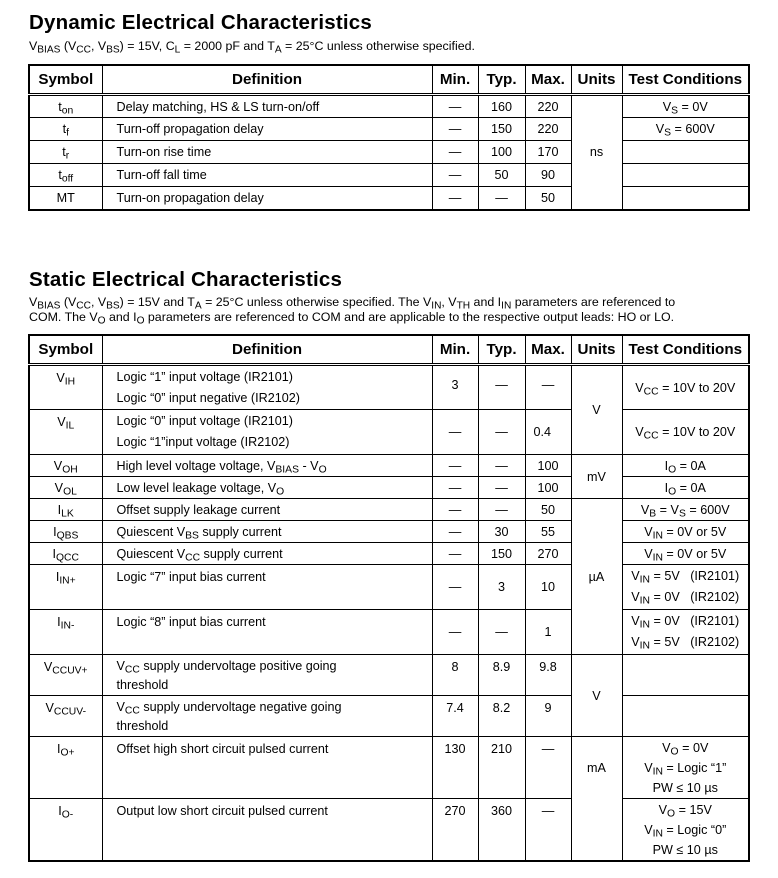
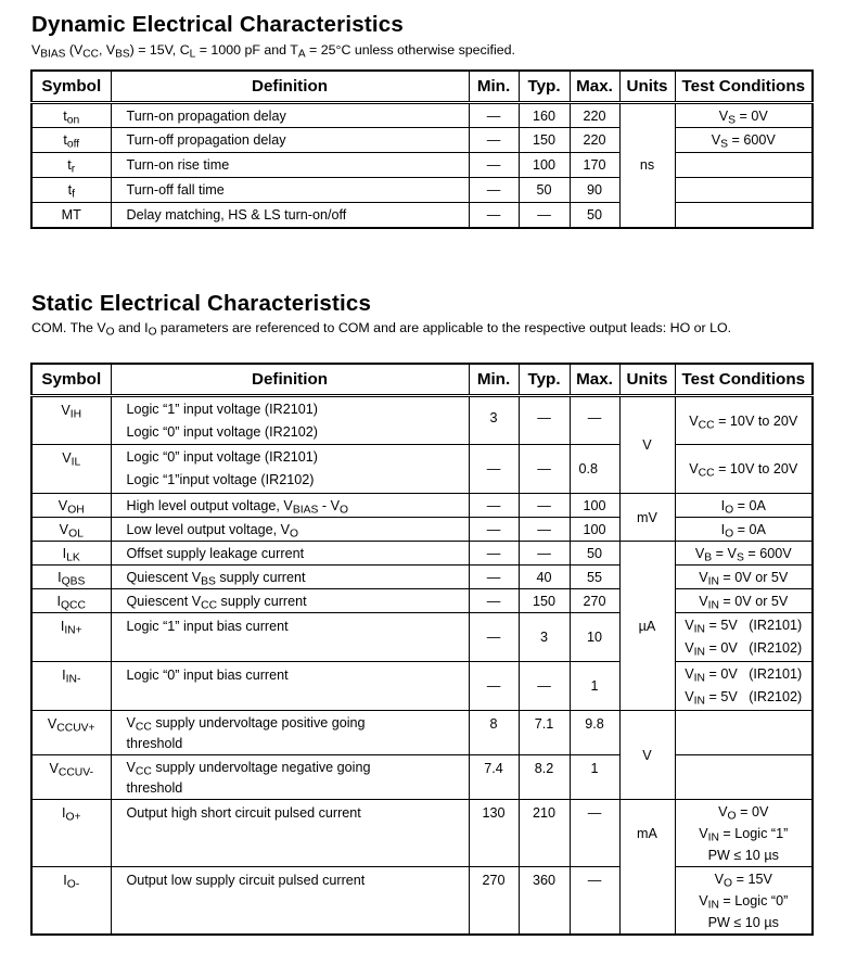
  Dynamic Electrical Characteristics
- VBIAS (VCC, VBS) = 15V, CL = 2000 pF and TA = 25°C unless otherwise specified.
+ VBIAS (VCC, VBS) = 15V, CL = 1000 pF and TA = 25°C unless otherwise specified.
  Symbol	Definition	Min.	Typ.	Max.	Units	Test Conditions
- ton	Delay matching, HS & LS turn-on/off	—	160	220	ns	VS = 0V
+ ton	Turn-on propagation delay	—	160	220	ns	VS = 0V
- tf	Turn-off propagation delay	—	150	220	VS = 600V
+ toff	Turn-off propagation delay	—	150	220	VS = 600V
  tr	Turn-on rise time	—	100	170
- toff	Turn-off fall time	—	50	90
+ tf	Turn-off fall time	—	50	90
- MT	Turn-on propagation delay	—	—	50
+ MT	Delay matching, HS & LS turn-on/off	—	—	50
  Static Electrical Characteristics
- VBIAS (VCC, VBS) = 15V and TA = 25°C unless otherwise specified. The VIN, VTH and IIN parameters are referenced to
  COM. The VO and IO parameters are referenced to COM and are applicable to the respective output leads: HO or LO.
  Symbol	Definition	Min.	Typ.	Max.	Units	Test Conditions
- VIH	Logic “1” input voltage (IR2101)Logic “0” input negative (IR2102)	3	—	—	V	VCC = 10V to 20V
+ VIH	Logic “1” input voltage (IR2101)Logic “0” input voltage (IR2102)	3	—	—	V	VCC = 10V to 20V
- VIL	Logic “0” input voltage (IR2101)Logic “1”input voltage (IR2102)	—	—	0.4	VCC = 10V to 20V
+ VIL	Logic “0” input voltage (IR2101)Logic “1”input voltage (IR2102)	—	—	0.8	VCC = 10V to 20V
- VOH	High level voltage voltage, VBIAS - VO	—	—	100	mV	IO = 0A
+ VOH	High level output voltage, VBIAS - VO	—	—	100	mV	IO = 0A
- VOL	Low level leakage voltage, VO	—	—	100	IO = 0A
+ VOL	Low level output voltage, VO	—	—	100	IO = 0A
  ILK	Offset supply leakage current	—	—	50	µA	VB = VS = 600V
- IQBS	Quiescent VBS supply current	—	30	55	VIN = 0V or 5V
+ IQBS	Quiescent VBS supply current	—	40	55	VIN = 0V or 5V
  IQCC	Quiescent VCC supply current	—	150	270	VIN = 0V or 5V
- IIN+	Logic “7” input bias current	—	3	10	VIN = 5V (IR2101)VIN = 0V (IR2102)
+ IIN+	Logic “1” input bias current	—	3	10	VIN = 5V (IR2101)VIN = 0V (IR2102)
- IIN-	Logic “8” input bias current	—	—	1	VIN = 0V (IR2101)VIN = 5V (IR2102)
+ IIN-	Logic “0” input bias current	—	—	1	VIN = 0V (IR2101)VIN = 5V (IR2102)
- VCCUV+	VCC supply undervoltage positive goingthreshold	8	8.9	9.8	V
+ VCCUV+	VCC supply undervoltage positive goingthreshold	8	7.1	9.8	V
- VCCUV-	VCC supply undervoltage negative goingthreshold	7.4	8.2	9
+ VCCUV-	VCC supply undervoltage negative goingthreshold	7.4	8.2	1
- IO+	Offset high short circuit pulsed current	130	210	—	mA	VO = 0VVIN = Logic “1”PW ≤ 10 µs
+ IO+	Output high short circuit pulsed current	130	210	—	mA	VO = 0VVIN = Logic “1”PW ≤ 10 µs
- IO-	Output low short circuit pulsed current	270	360	—	VO = 15VVIN = Logic “0”PW ≤ 10 µs
+ IO-	Output low supply circuit pulsed current	270	360	—	VO = 15VVIN = Logic “0”PW ≤ 10 µs
